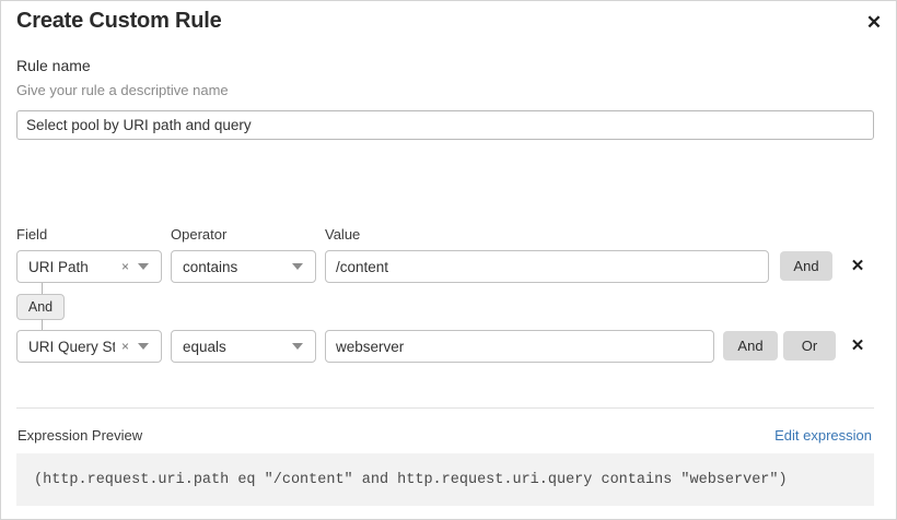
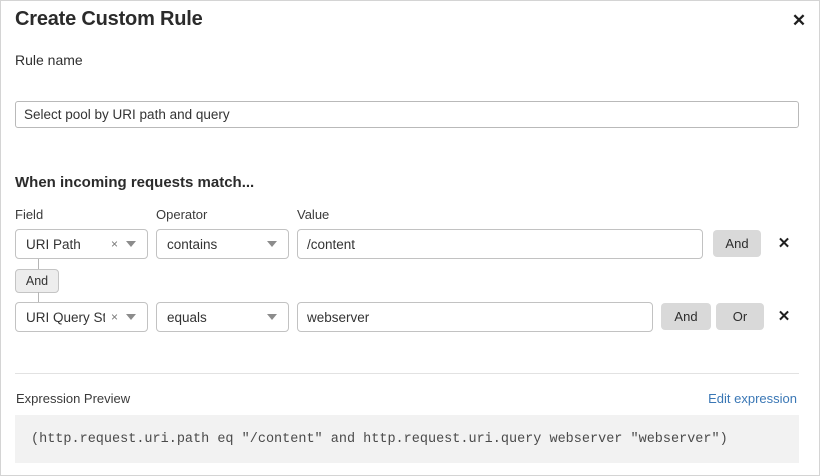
  Create Custom Rule
  ✕
  Rule name
- Give your rule a descriptive name
  Select pool by URI path and query
+ When incoming requests match...
  Field
  Operator
  Value
  URI Path
  ×
  contains
  /content
  And
  ✕
  And
  URI Query St
  ×
  equals
  webserver
  And
  Or
  ✕
  Expression Preview
  Edit expression
- (http.request.uri.path eq "/content" and http.request.uri.query contains "webserver")
+ (http.request.uri.path eq "/content" and http.request.uri.query webserver "webserver")
